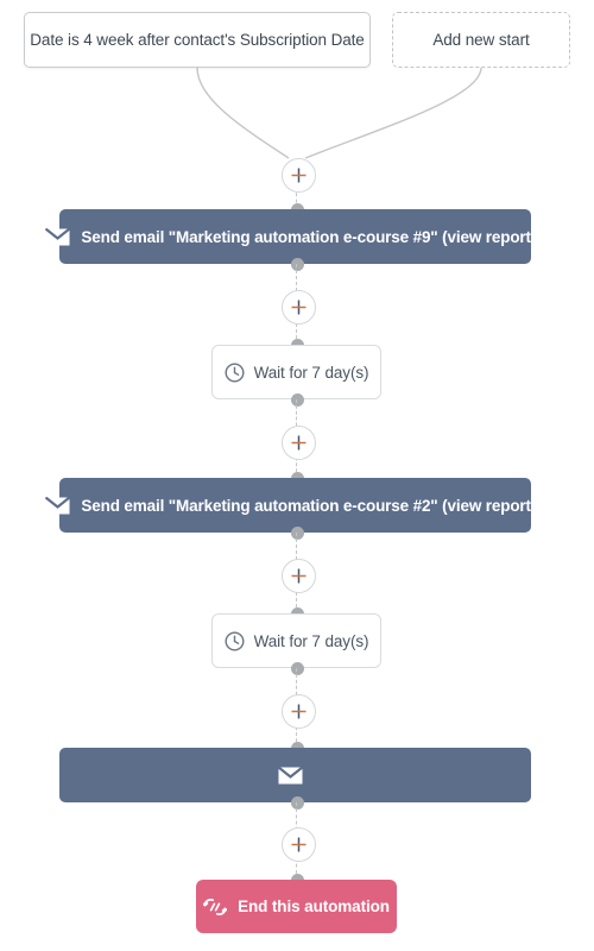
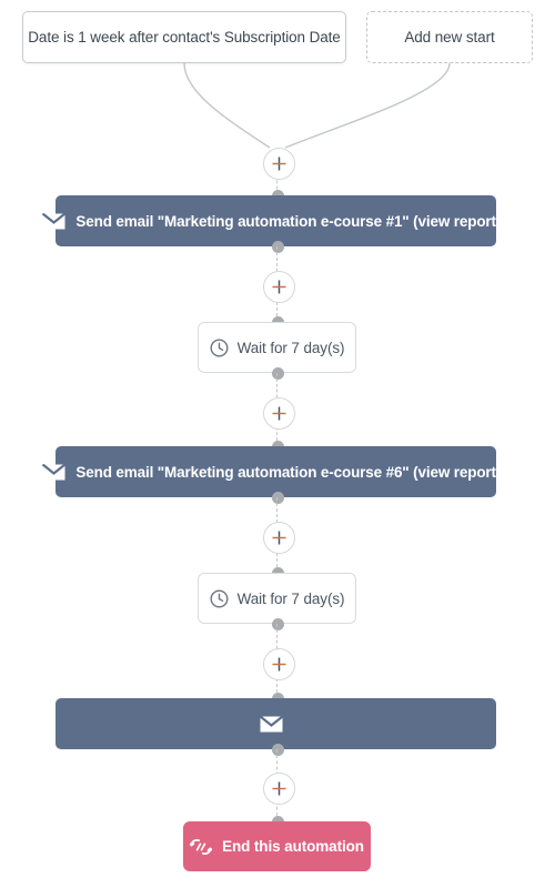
- Date is 4 week after contact's Subscription Date
+ Date is 1 week after contact's Subscription Date
  Add new start
- Send email "Marketing automation e-course #9" (view reports)
+ Send email "Marketing automation e-course #1" (view reports)
  Wait for 7 day(s)
- Send email "Marketing automation e-course #2" (view reports)
+ Send email "Marketing automation e-course #6" (view reports)
  Wait for 7 day(s)
  End this automation
